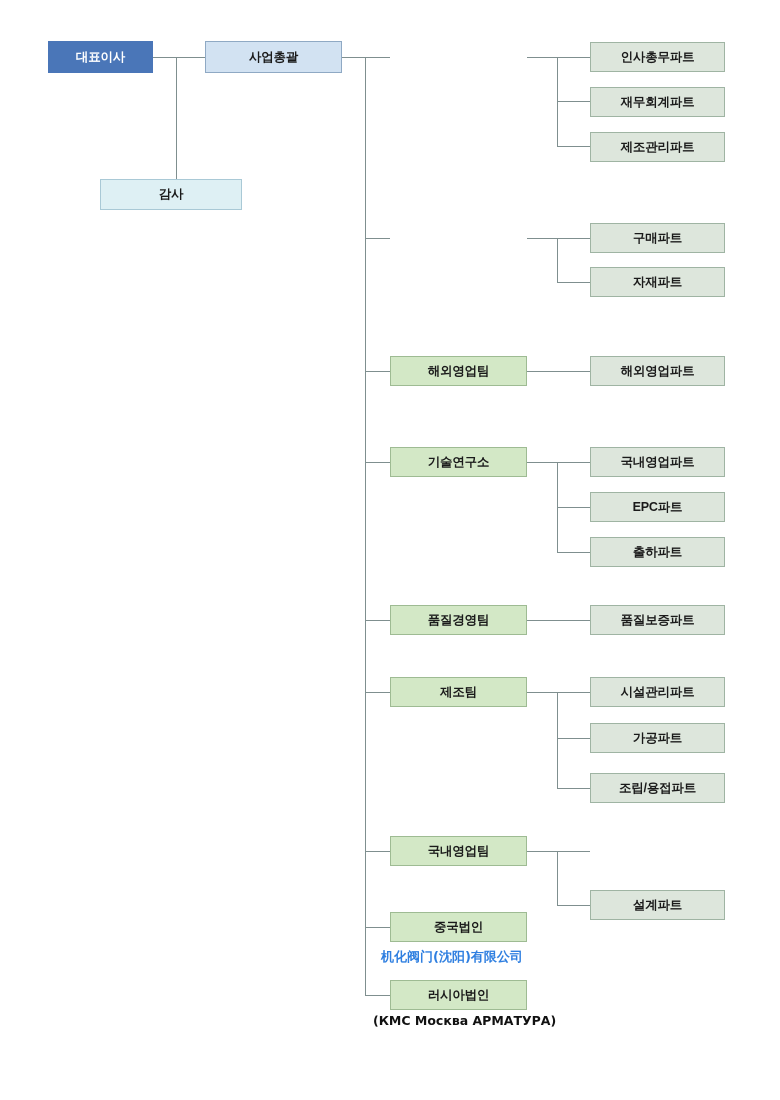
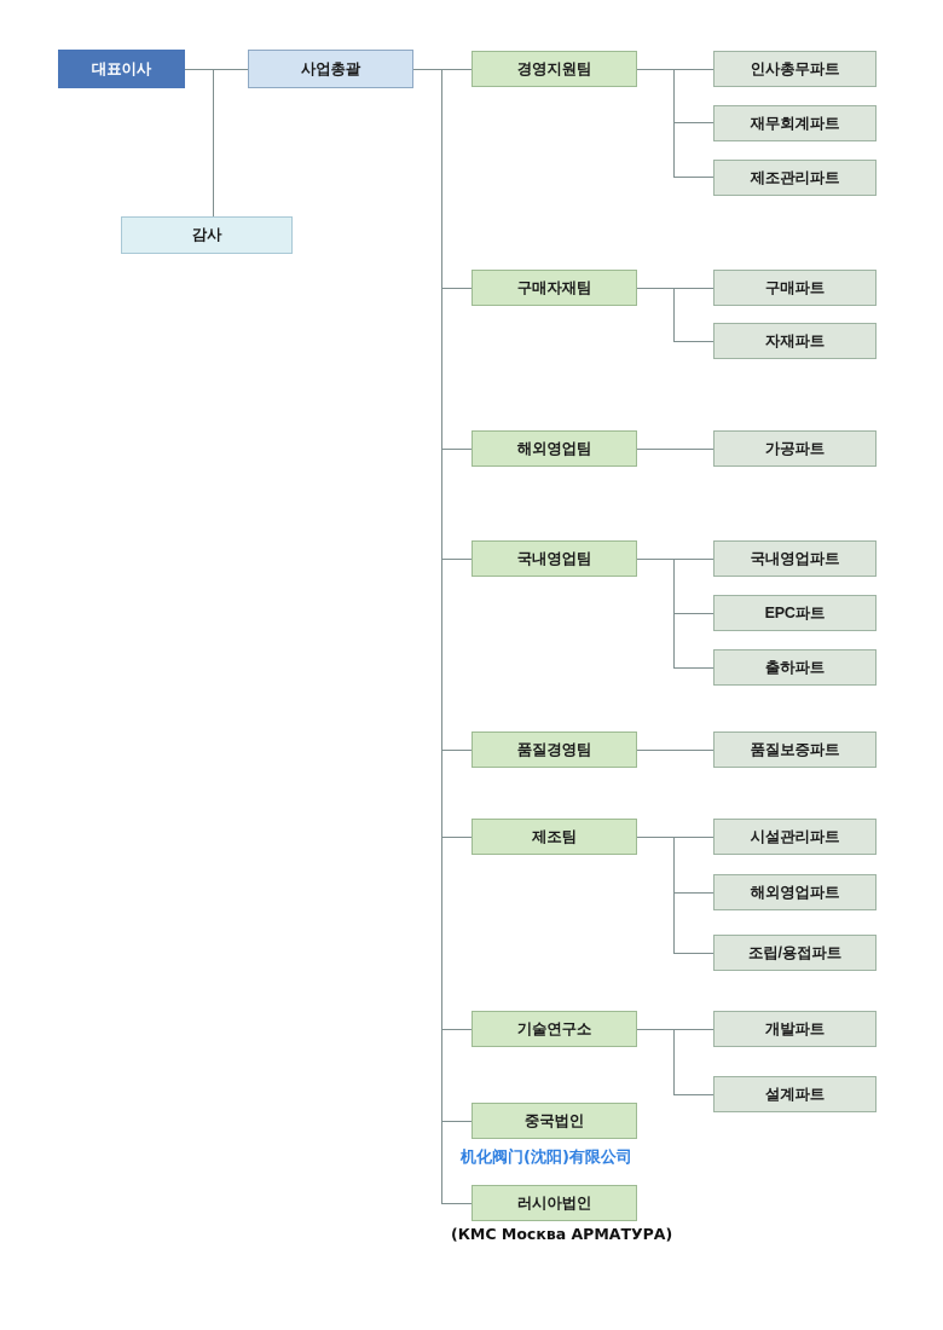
  대표이사
  사업총괄
  감사
+ 경영지원팀
+ 구매자재팀
  해외영업팀
- 기술연구소
+ 국내영업팀
  품질경영팀
  제조팀
- 국내영업팀
+ 기술연구소
  중국법인
  러시아법인
  인사총무파트
  재무회계파트
  제조관리파트
  구매파트
  자재파트
- 해외영업파트
+ 가공파트
  국내영업파트
  EPC파트
  출하파트
  품질보증파트
  시설관리파트
- 가공파트
+ 해외영업파트
  조립/용접파트
+ 개발파트
  설계파트
  机化阀门(沈阳)有限公司
  (КМС Москва АРМАТУРА)
